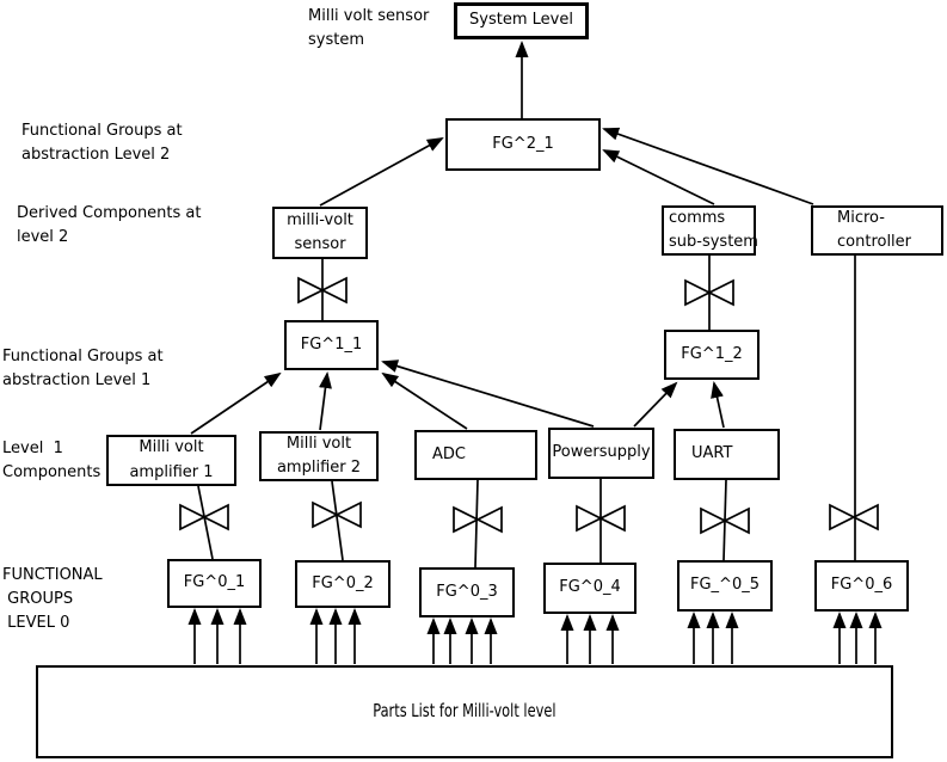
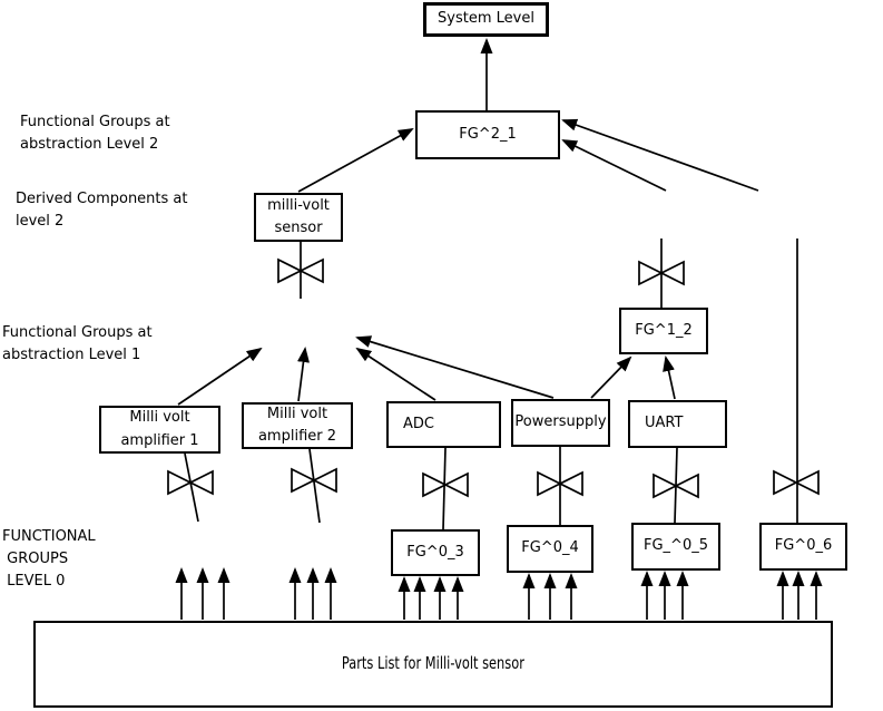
- Milli volt sensor
- system
  Functional Groups at
  abstraction Level 2
  Derived Components at
  level 2
  Functional Groups at
  abstraction Level 1
- Level 1
- Components
  FUNCTIONAL
  GROUPS
  LEVEL 0
  System Level
  FG^2_1
  milli-volt
  sensor
- comms
- sub-system
- Micro-
- controller
- FG^1_1
  FG^1_2
  Milli volt
  amplifier 1
  Milli volt
  amplifier 2
  ADC
  Powersupply
  UART
- FG^0_1
- FG^0_2
  FG^0_3
  FG^0_4
  FG_^0_5
  FG^0_6
- Parts List for Milli-volt level
+ Parts List for Milli-volt sensor
